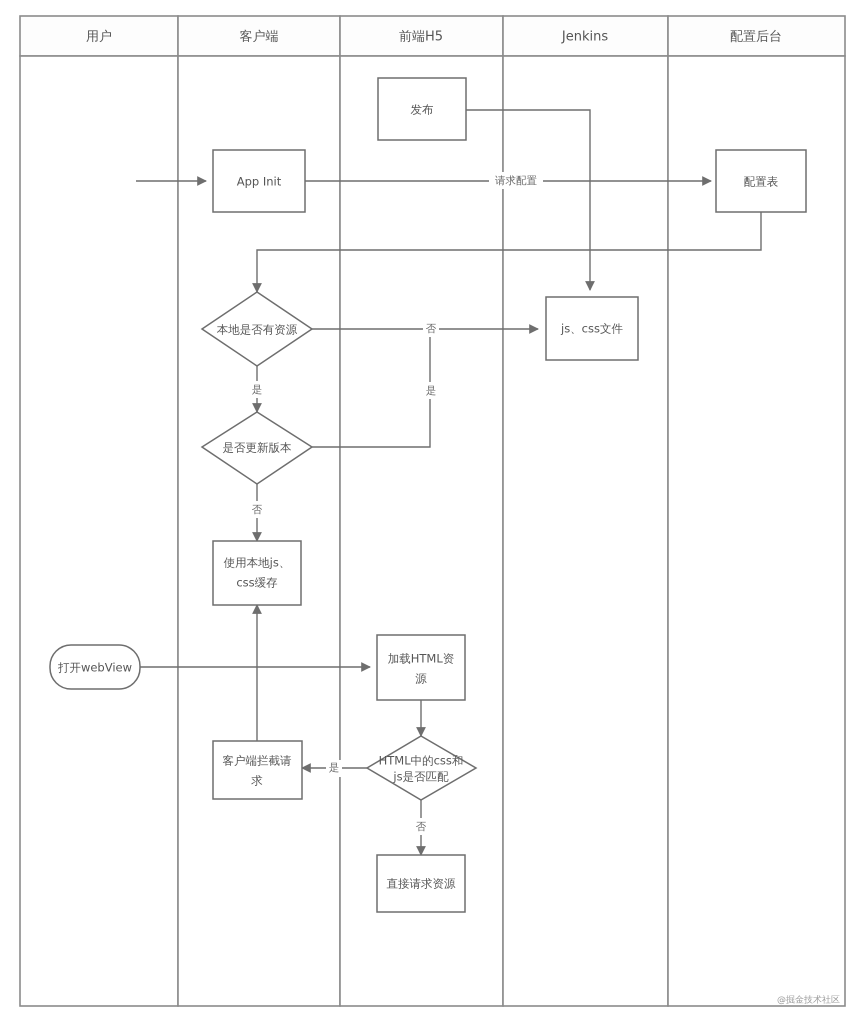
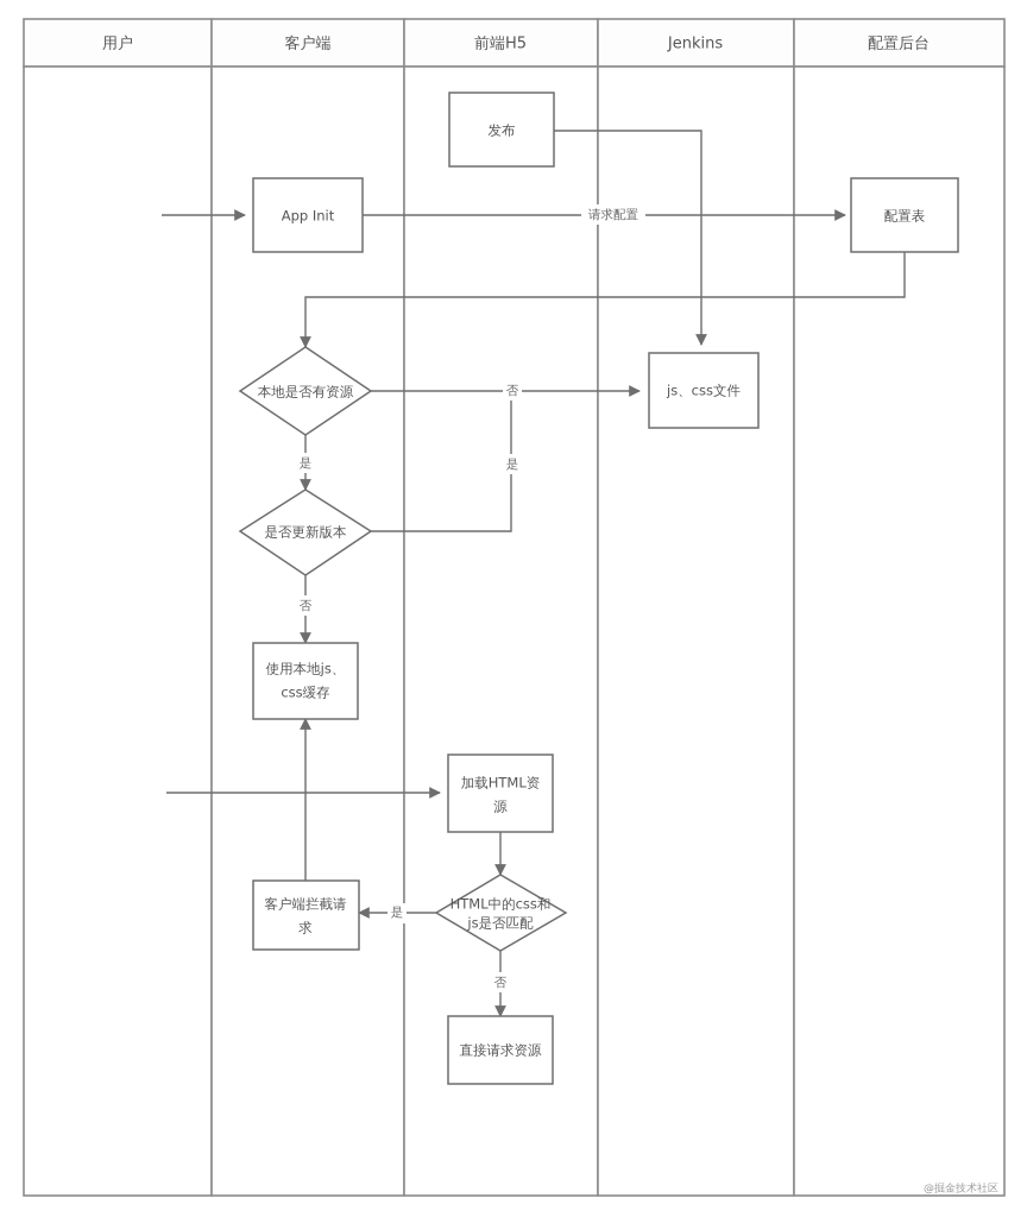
  用户
  客户端
  前端H5
  Jenkins
  配置后台
  App Init
  发布
  配置表
  js、css文件
  本地是否有资源
  是否更新版本
  使用本地js、
  css缓存
- 打开webView
  加载HTML资
  源
  客户端拦截请
  求
  HTML中的css和
  js是否匹配
  直接请求资源
  请求配置
  否
  是
  是
  否
  是
  否
  @掘金技术社区
